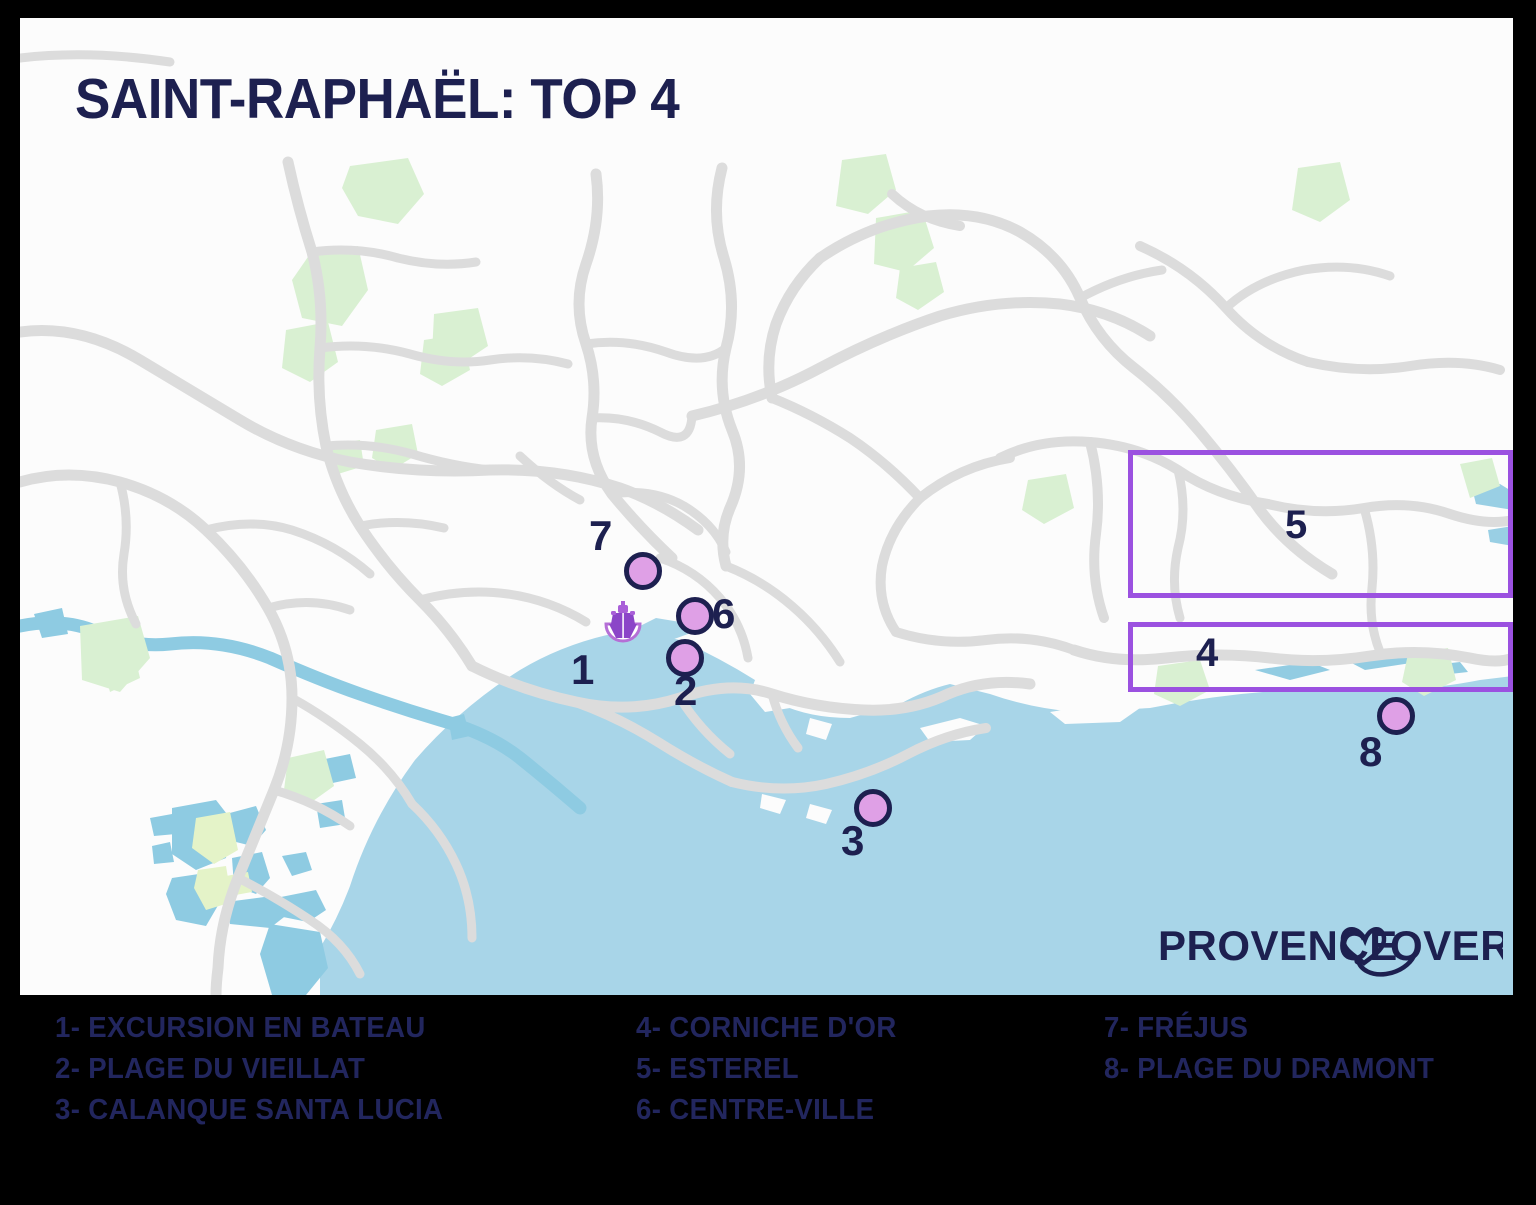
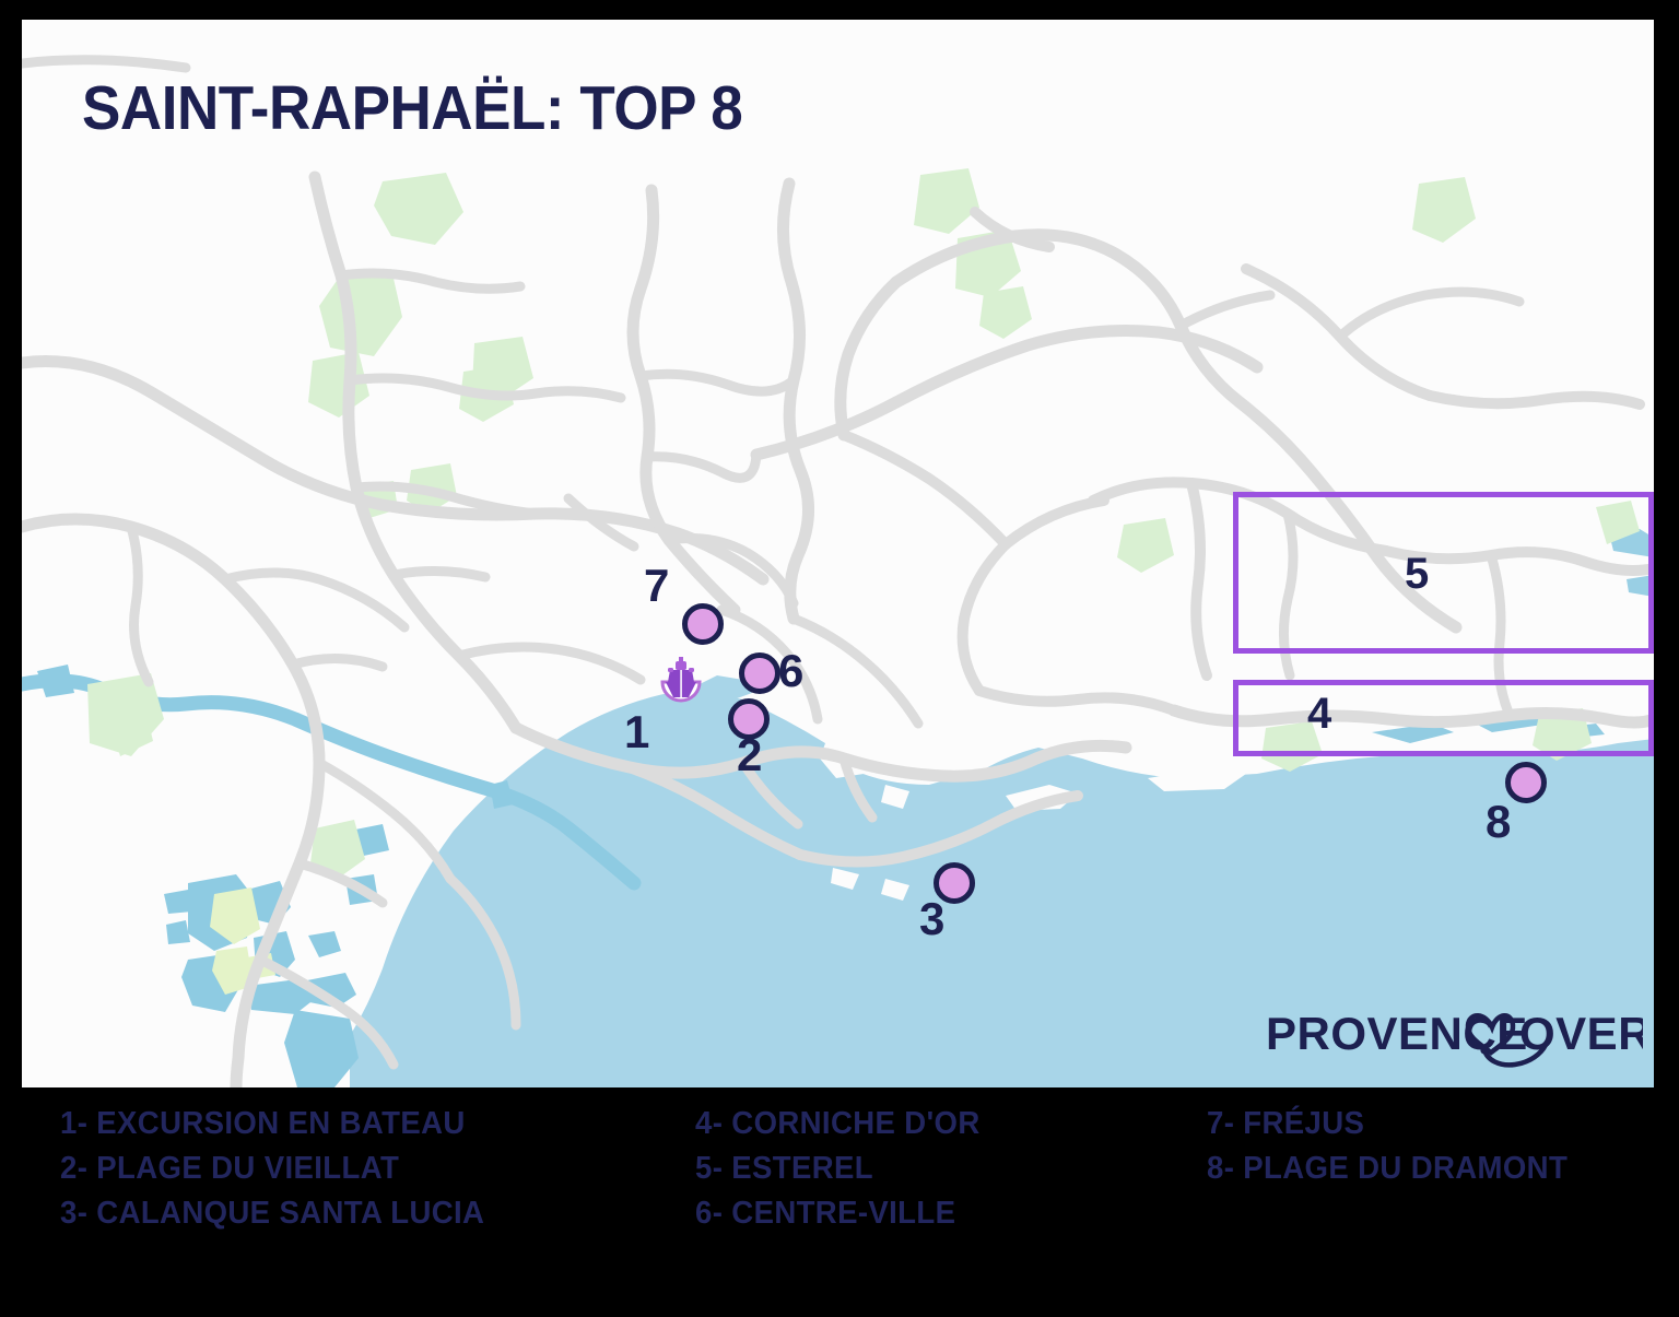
- SAINT-RAPHAËL: TOP 4
+ SAINT-RAPHAËL: TOP 8
  5
  4
  7
  6
  2
  3
  8
  1
  PROVENC
  OVER
  1- EXCURSION EN BATEAU
  2- PLAGE DU VIEILLAT
  3- CALANQUE SANTA LUCIA
  4- CORNICHE D'OR
  5- ESTEREL
  6- CENTRE-VILLE
  7- FRÉJUS
  8- PLAGE DU DRAMONT
